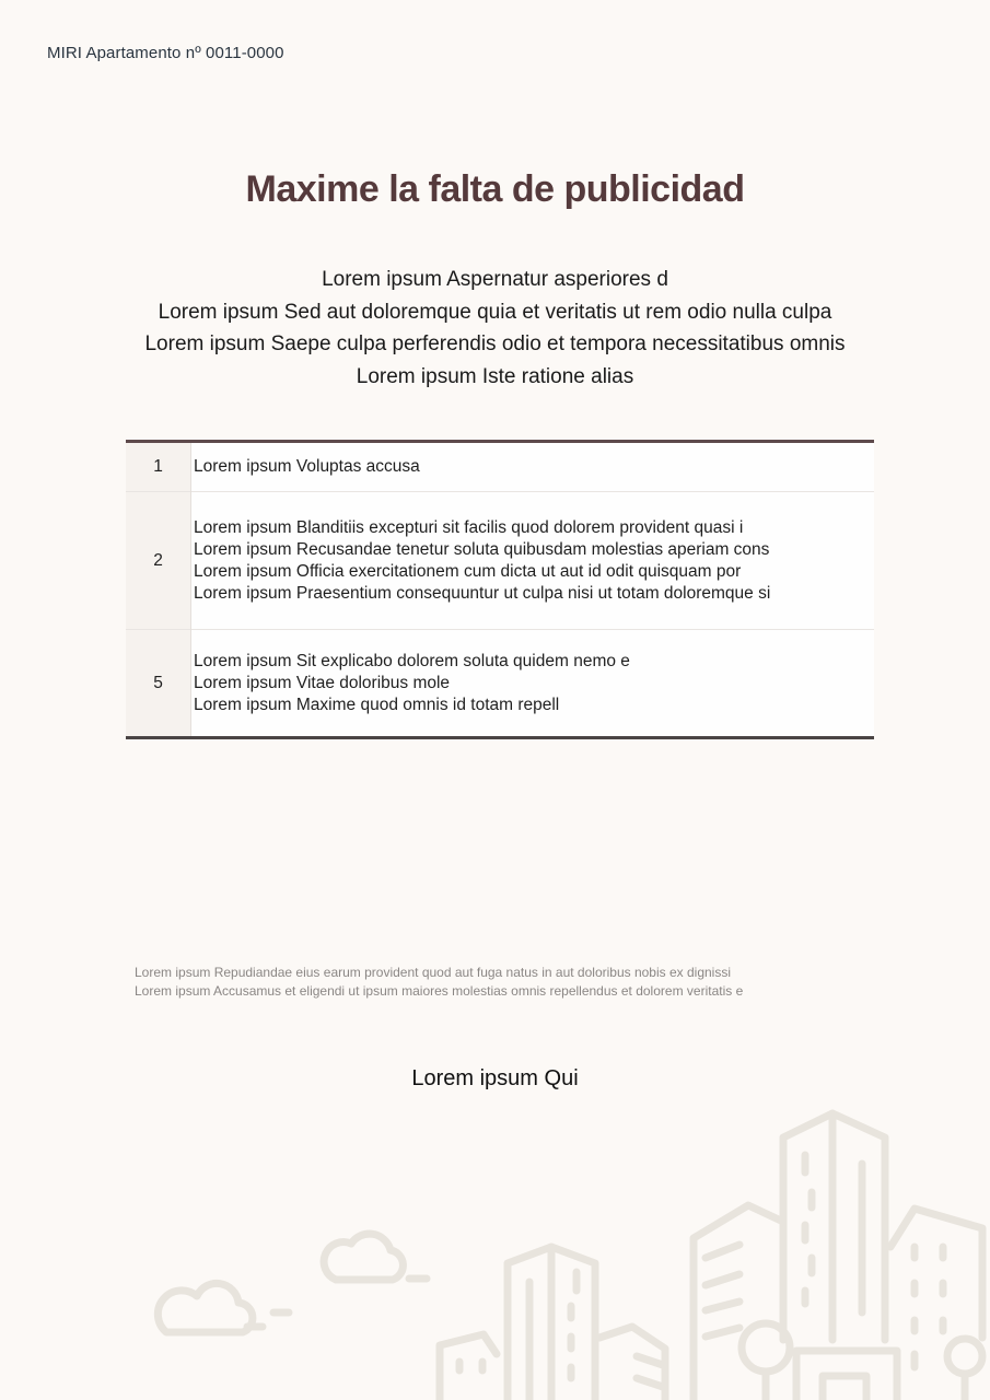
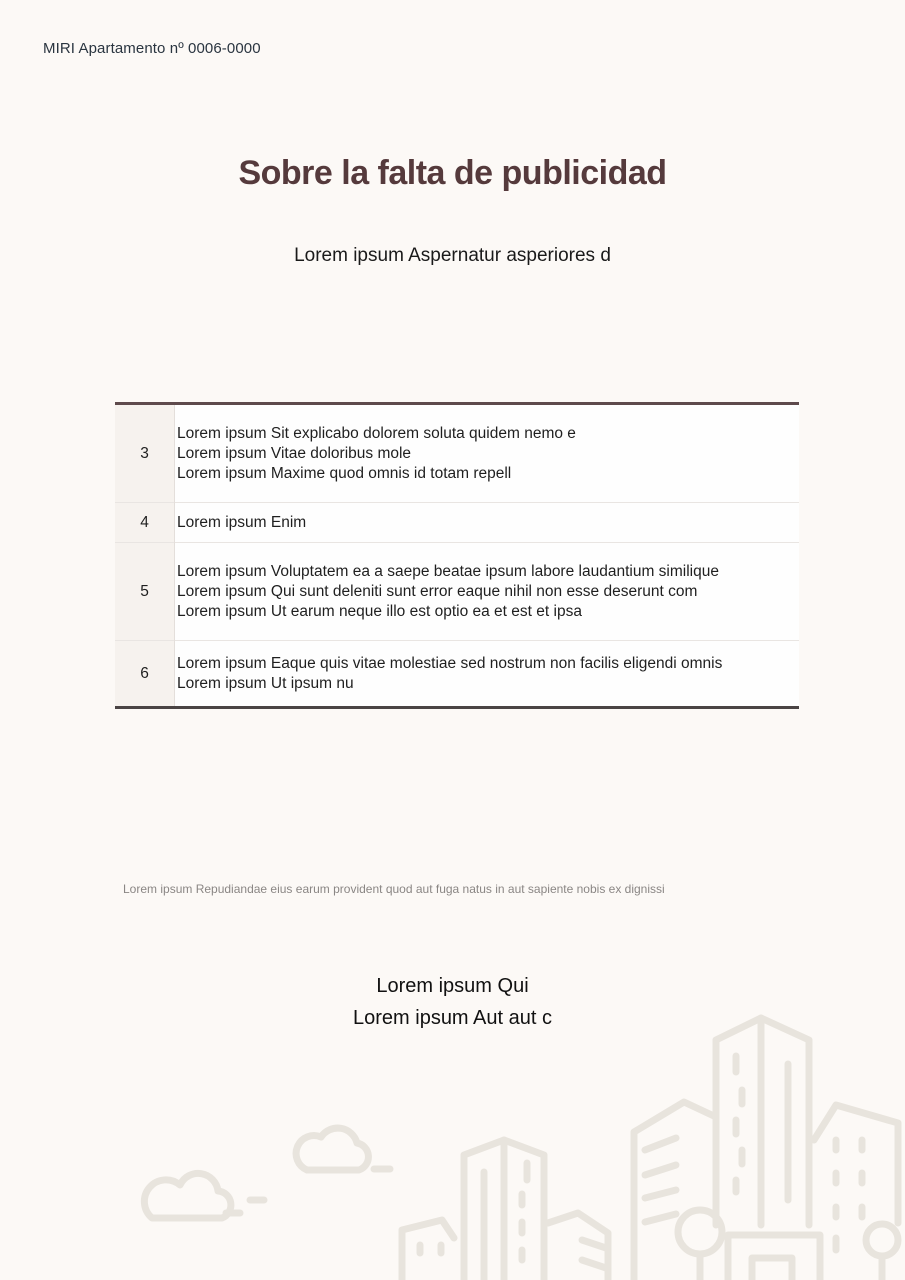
- MIRI Apartamento nº 0011-0000
+ MIRI Apartamento nº 0006-0000
- Maxime la falta de publicidad
+ Sobre la falta de publicidad
  Lorem ipsum Aspernatur asperiores d
- Lorem ipsum Sed aut doloremque quia et veritatis ut rem odio nulla culpa
- Lorem ipsum Saepe culpa perferendis odio et tempora necessitatibus omnis
- Lorem ipsum Iste ratione alias
- 1	Lorem ipsum Voluptas accusa
- 2	Lorem ipsum Blanditiis excepturi sit facilis quod dolorem provident quasi i Lorem ipsum Recusandae tenetur soluta quibusdam molestias aperiam cons Lorem ipsum Officia exercitationem cum dicta ut aut id odit quisquam por Lorem ipsum Praesentium consequuntur ut culpa nisi ut totam doloremque si
- 5	Lorem ipsum Sit explicabo dolorem soluta quidem nemo e Lorem ipsum Vitae doloribus mole Lorem ipsum Maxime quod omnis id totam repell
+ 3	Lorem ipsum Sit explicabo dolorem soluta quidem nemo e Lorem ipsum Vitae doloribus mole Lorem ipsum Maxime quod omnis id totam repell
+ 4	Lorem ipsum Enim
+ 5	Lorem ipsum Voluptatem ea a saepe beatae ipsum labore laudantium similique Lorem ipsum Qui sunt deleniti sunt error eaque nihil non esse deserunt com Lorem ipsum Ut earum neque illo est optio ea et est et ipsa
+ 6	Lorem ipsum Eaque quis vitae molestiae sed nostrum non facilis eligendi omnis Lorem ipsum Ut ipsum nu
- Lorem ipsum Repudiandae eius earum provident quod aut fuga natus in aut doloribus nobis ex dignissi
+ Lorem ipsum Repudiandae eius earum provident quod aut fuga natus in aut sapiente nobis ex dignissi
- Lorem ipsum Accusamus et eligendi ut ipsum maiores molestias omnis repellendus et dolorem veritatis e
  Lorem ipsum Qui
+ Lorem ipsum Aut aut c
